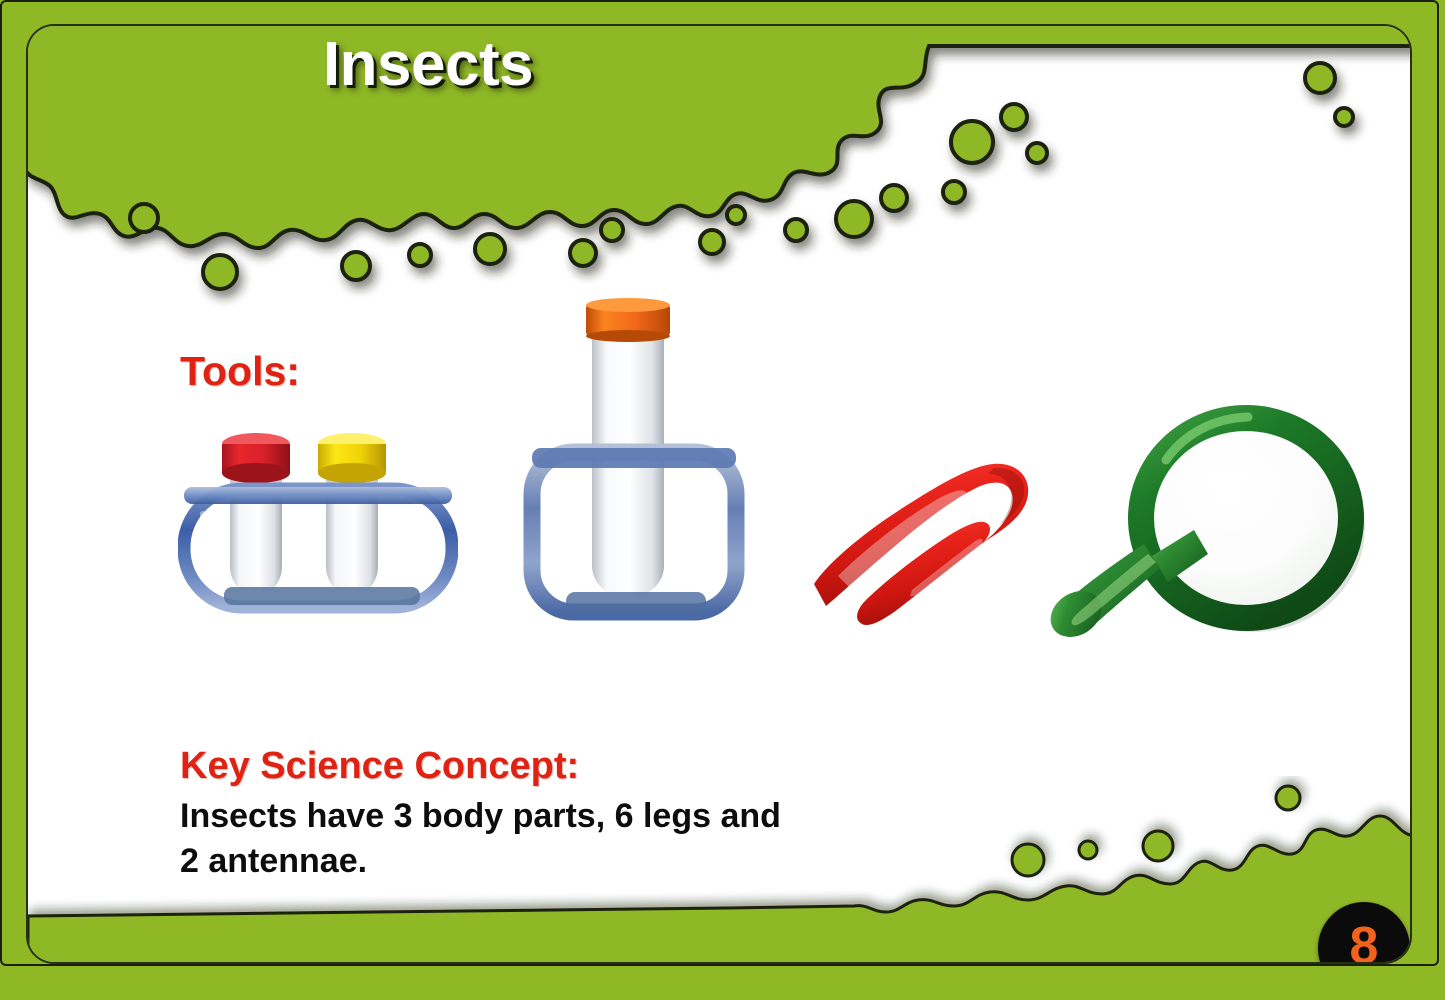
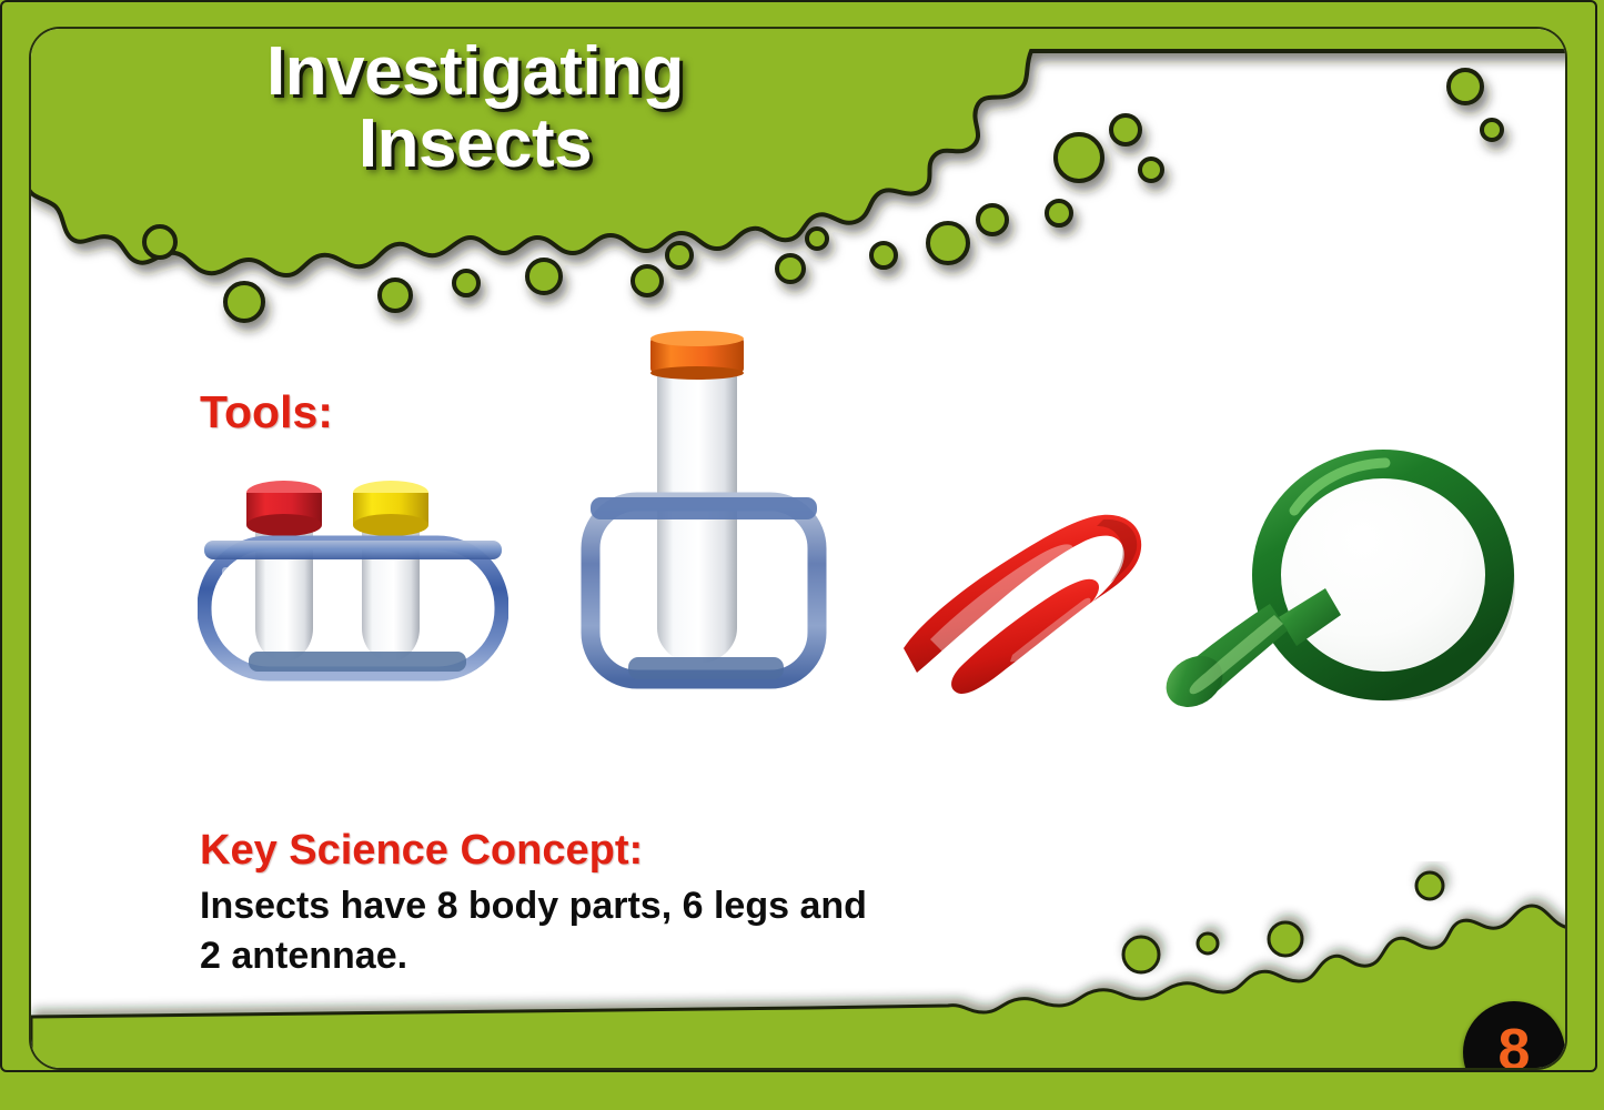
+ Investigating
  Insects
  Tools:
  Key Science Concept:
- Insects have 3 body parts, 6 legs and 2 antennae.
+ Insects have 8 body parts, 6 legs and 2 antennae.
  8
